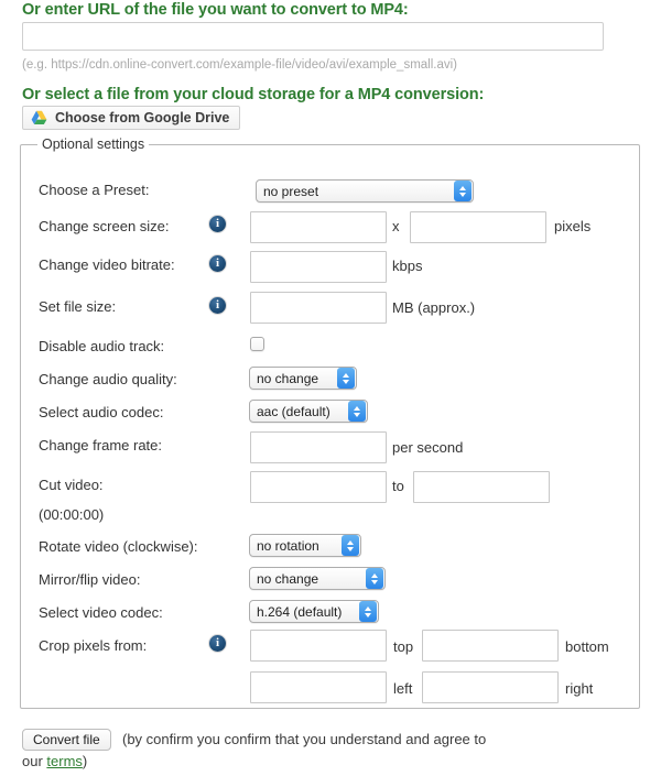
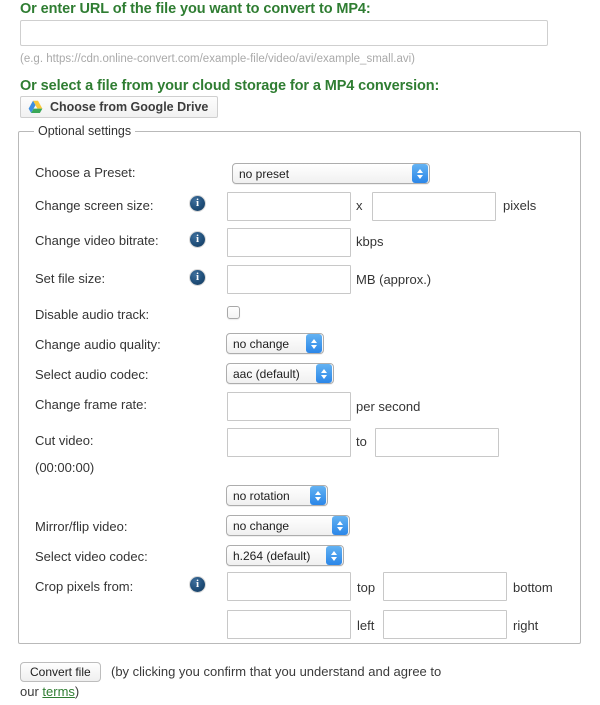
  Or enter URL of the file you want to convert to MP4:
  (e.g. https://cdn.online-convert.com/example-file/video/avi/example_small.avi)
  Or select a file from your cloud storage for a MP4 conversion:
  Choose from Google Drive
  Optional settings
  Choose a Preset:
  no preset
  Change screen size:
  i
  x
  pixels
  Change video bitrate:
  i
  kbps
  Set file size:
  i
  MB (approx.)
  Disable audio track:
  Change audio quality:
  no change
  Select audio codec:
  aac (default)
  Change frame rate:
  per second
  Cut video:
  to
  (00:00:00)
- Rotate video (clockwise):
  no rotation
  Mirror/flip video:
  no change
  Select video codec:
  h.264 (default)
  Crop pixels from:
  i
  top
  bottom
  left
  right
  Convert file
- (by confirm you confirm that you understand and agree to
+ (by clicking you confirm that you understand and agree to
  our terms)
